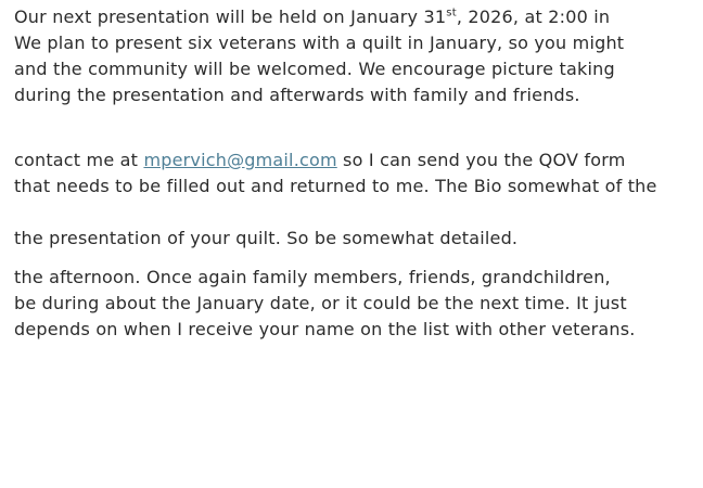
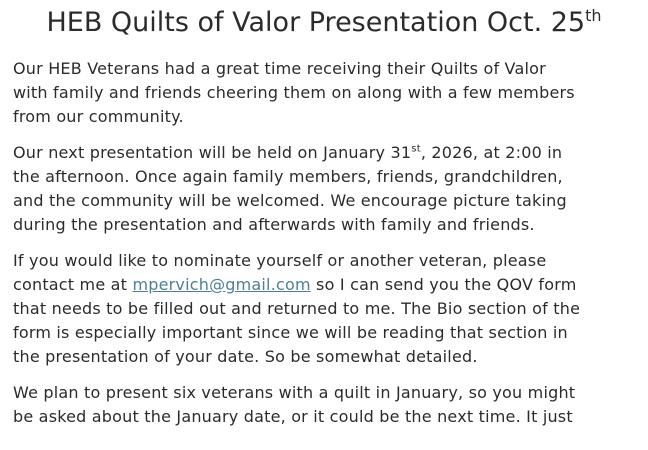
+ HEB Quilts of Valor Presentation Oct. 25th
+ Our HEB Veterans had a great time receiving their Quilts of Valor
+ with family and friends cheering them on along with a few members
+ from our community.
  Our next presentation will be held on January 31st, 2026, at 2:00 in
- We plan to present six veterans with a quilt in January, so you might
+ the afternoon. Once again family members, friends, grandchildren,
  and the community will be welcomed. We encourage picture taking
  during the presentation and afterwards with family and friends.
+ If you would like to nominate yourself or another veteran, please
  contact me at mpervich@gmail.com so I can send you the QOV form
- that needs to be filled out and returned to me. The Bio somewhat of the
+ that needs to be filled out and returned to me. The Bio section of the
+ form is especially important since we will be reading that section in
- the presentation of your quilt. So be somewhat detailed.
+ the presentation of your date. So be somewhat detailed.
- the afternoon. Once again family members, friends, grandchildren,
+ We plan to present six veterans with a quilt in January, so you might
- be during about the January date, or it could be the next time. It just
+ be asked about the January date, or it could be the next time. It just
- depends on when I receive your name on the list with other veterans.
